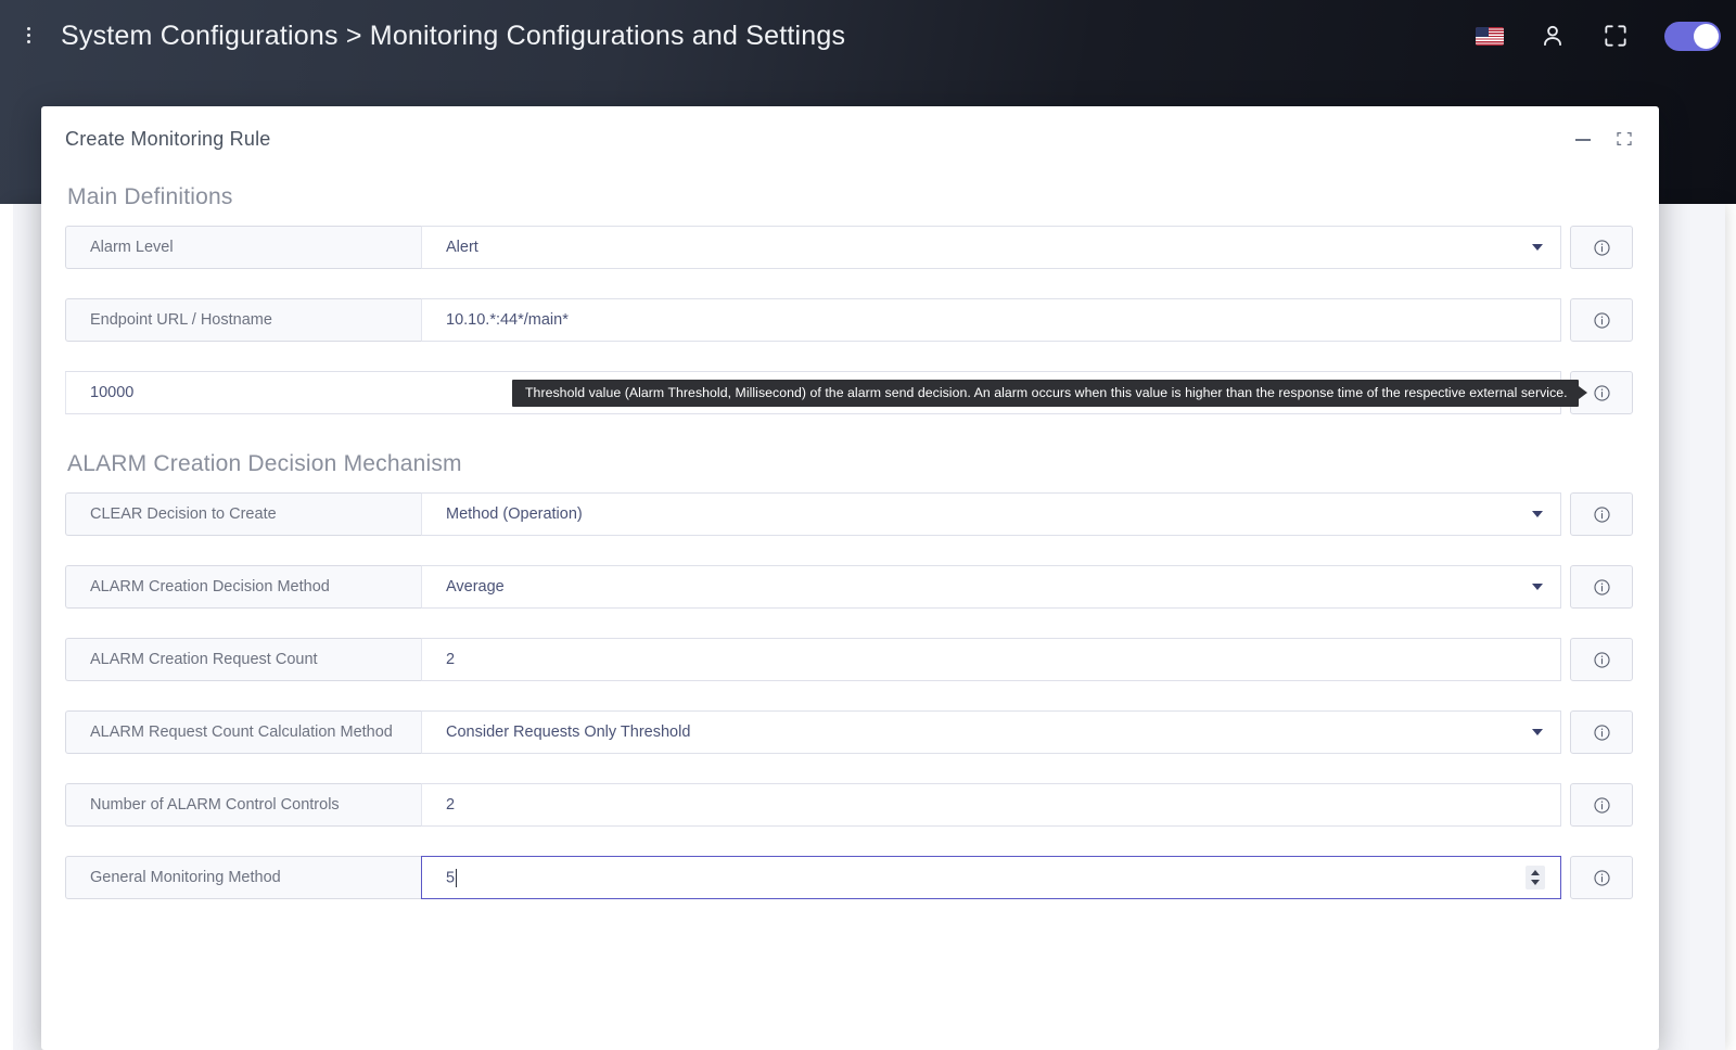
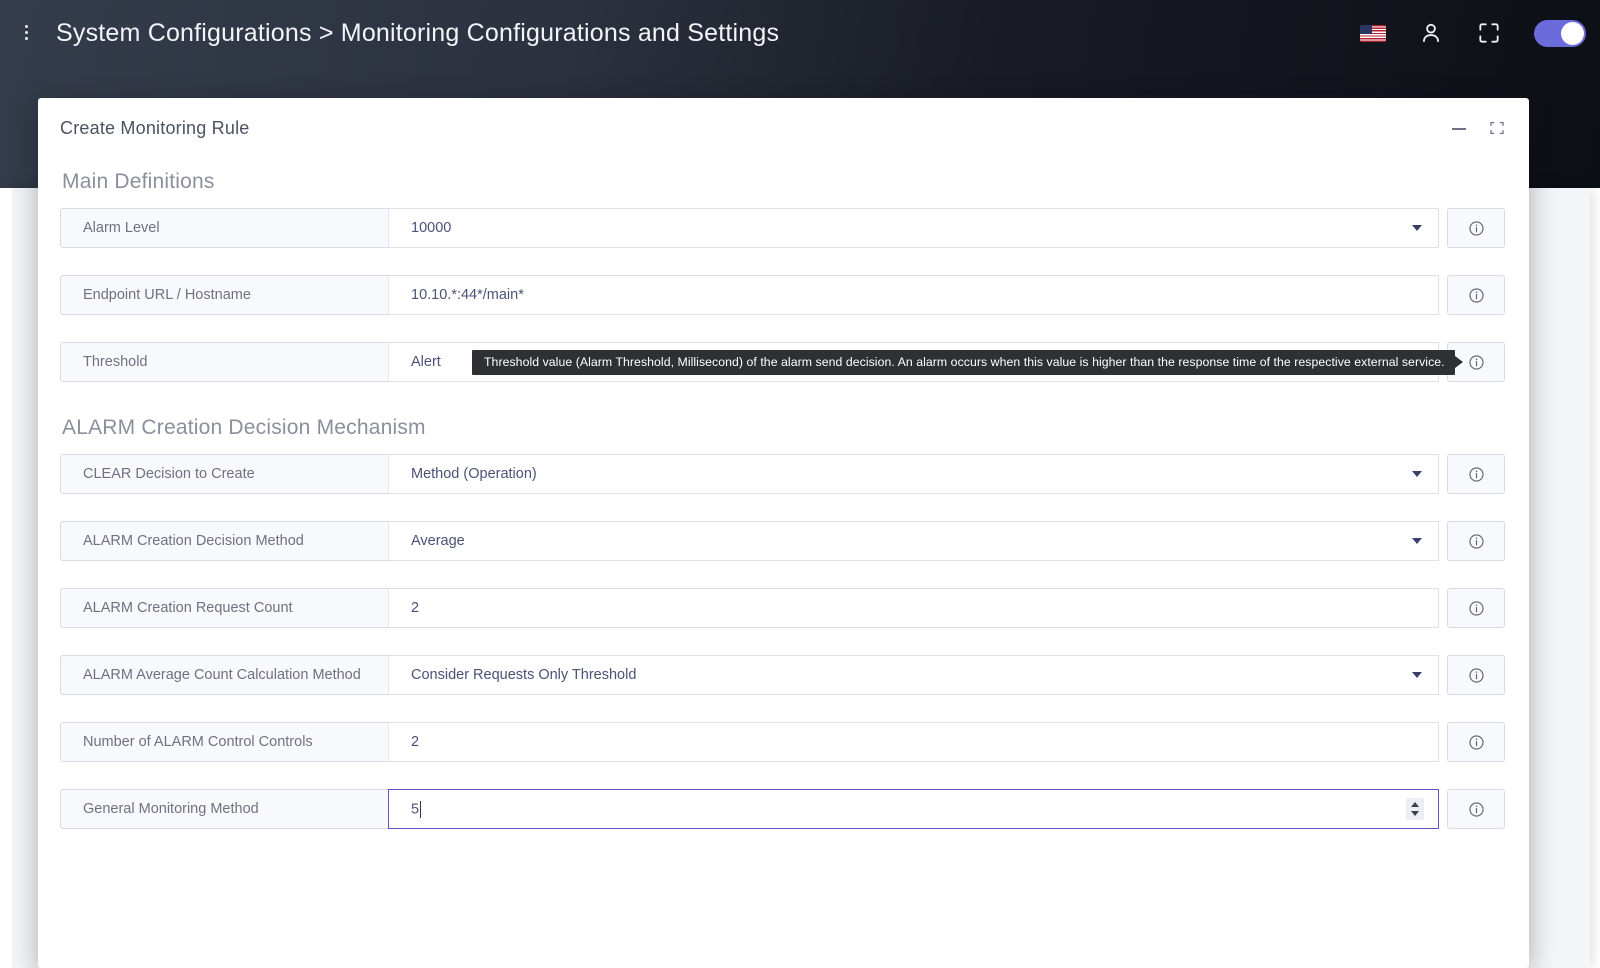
  System Configurations > Monitoring Configurations and Settings
  Create Monitoring Rule
  Main Definitions
  Alarm Level
- Alert
+ 10000
  Endpoint URL / Hostname
  10.10.*:44*/main*
+ Threshold
- 10000
+ Alert
  Threshold value (Alarm Threshold, Millisecond) of the alarm send decision. An alarm occurs when this value is higher than the response time of the respective external service.
  ALARM Creation Decision Mechanism
  CLEAR Decision to Create
  Method (Operation)
  ALARM Creation Decision Method
  Average
  ALARM Creation Request Count
  2
- ALARM Request Count Calculation Method
+ ALARM Average Count Calculation Method
  Consider Requests Only Threshold
  Number of ALARM Control Controls
  2
  General Monitoring Method
  5
